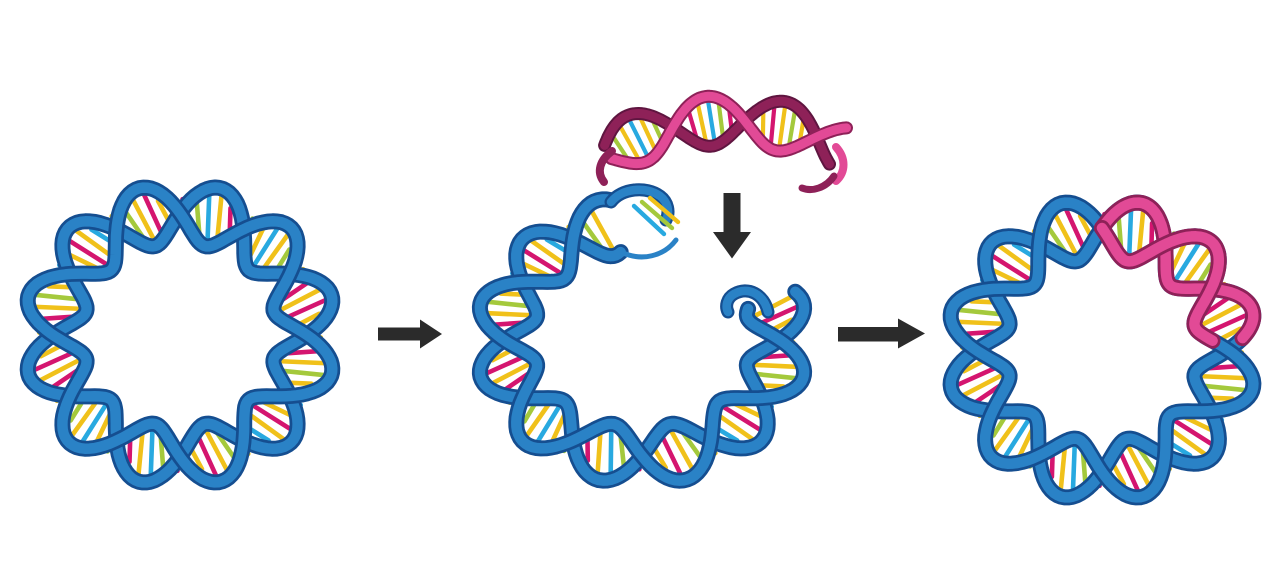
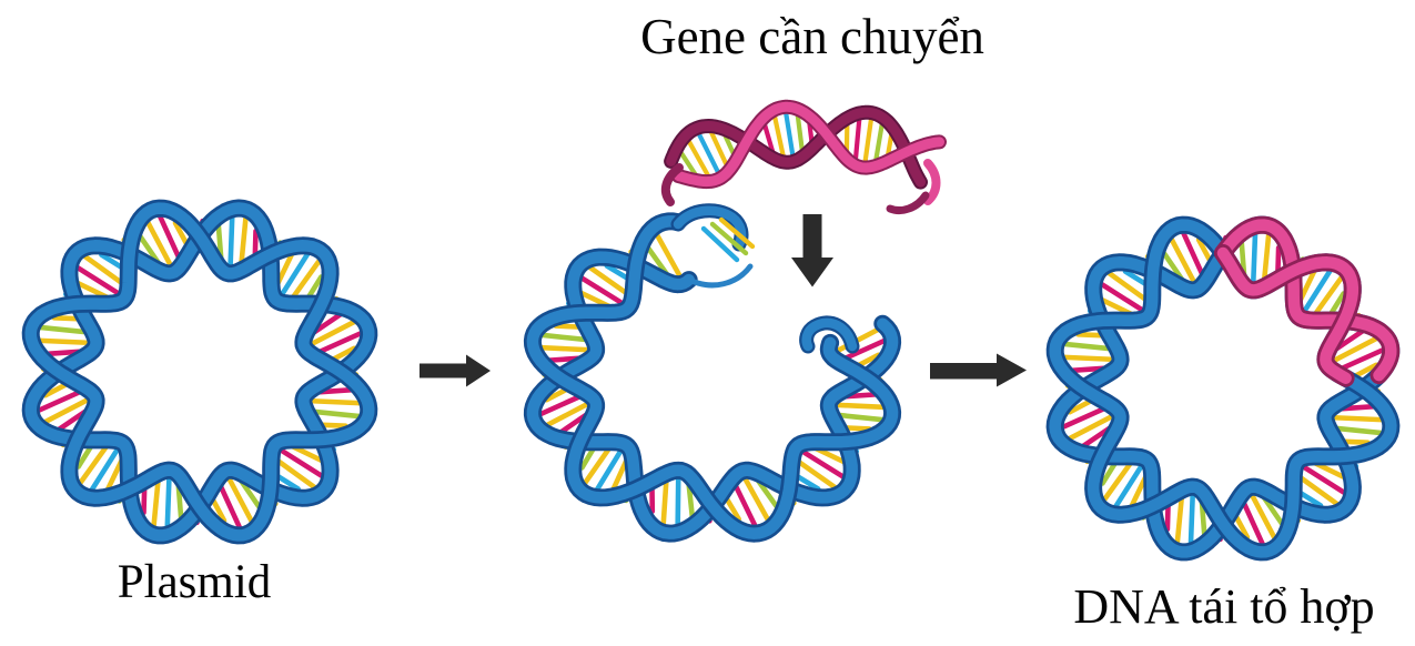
+ Gene cần chuyển
+ Plasmid
+ DNA tái tổ hợp
